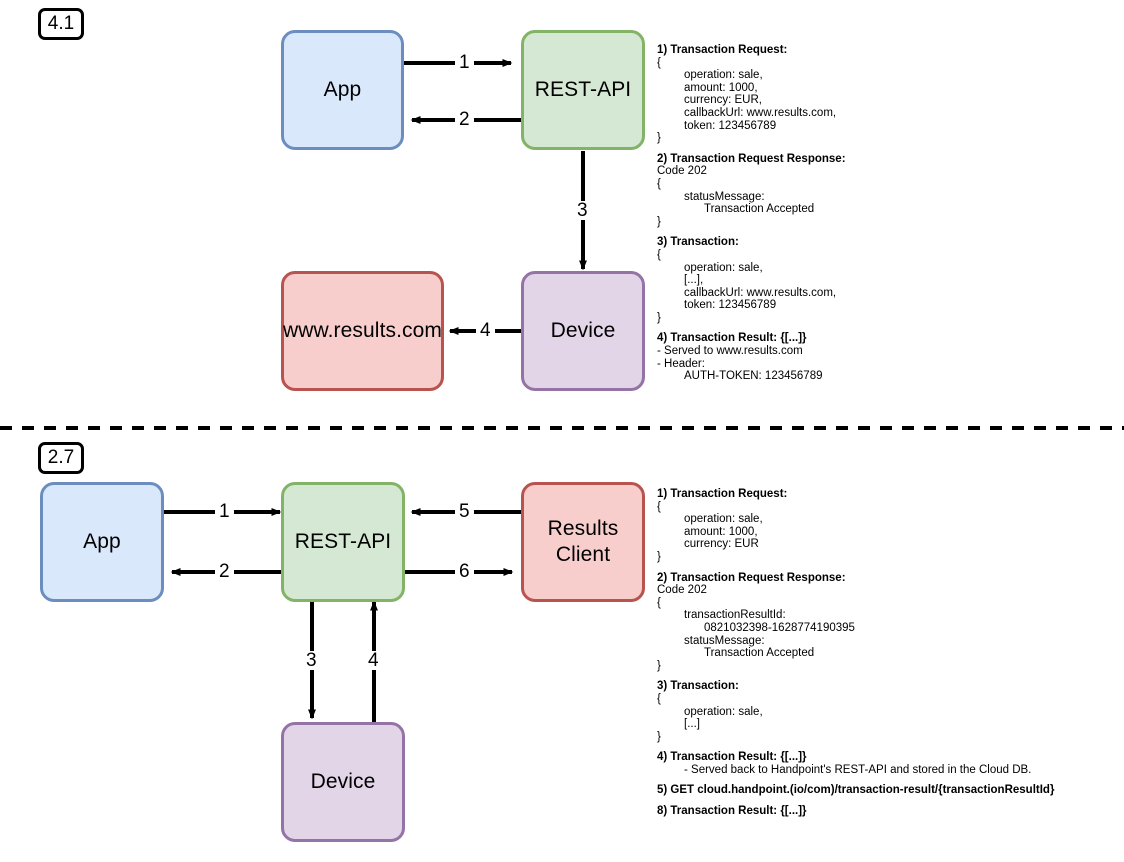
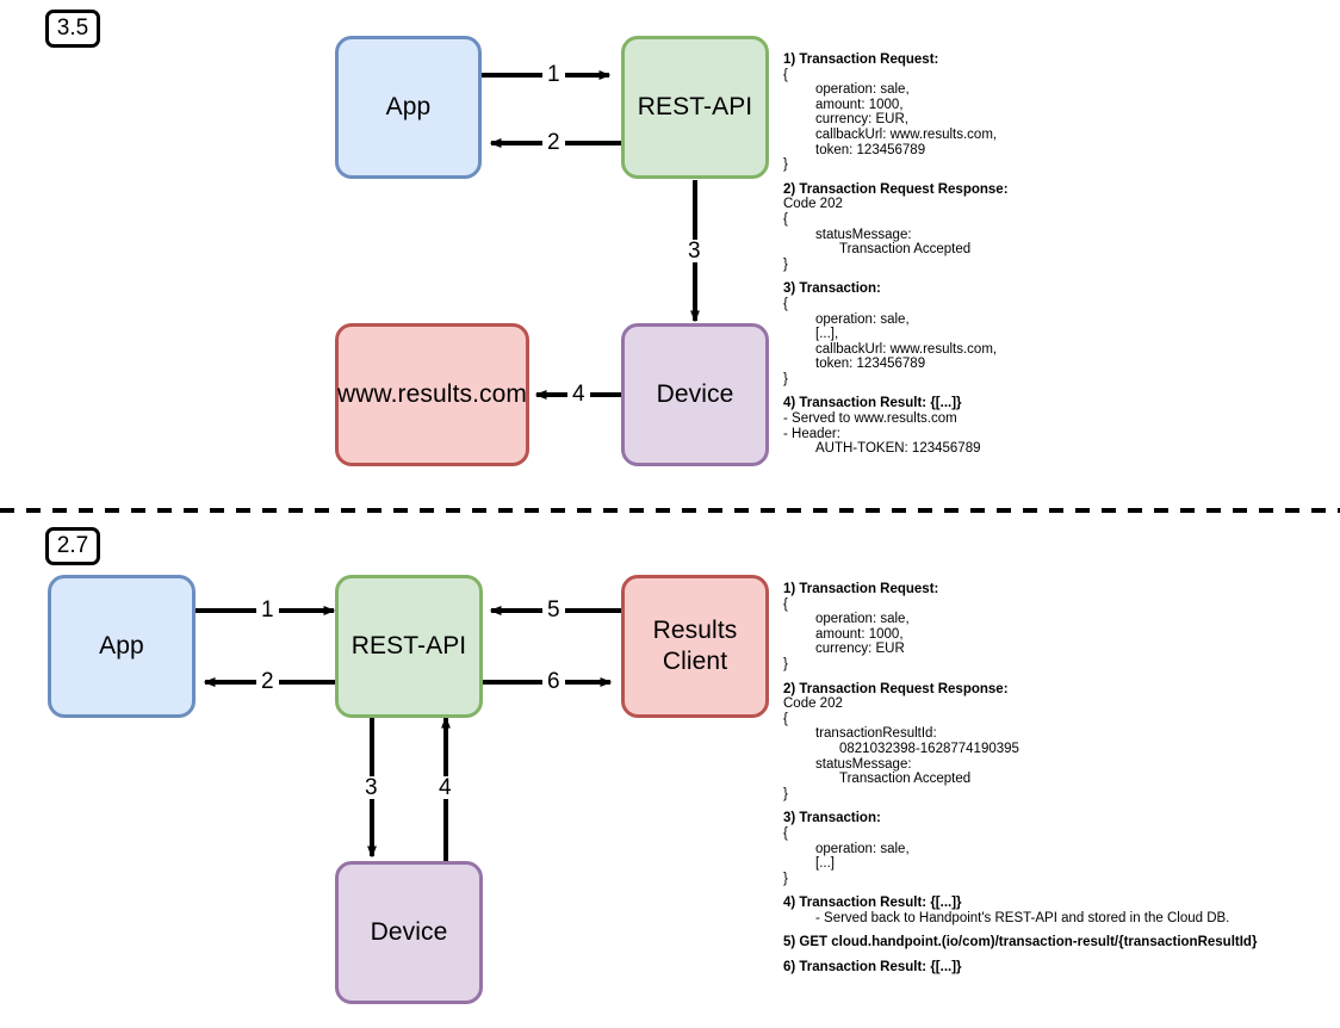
- 4.1
+ 3.5
  App
  REST-API
  www.results.com
  Device
  1
  2
  3
  4
  1) Transaction Request:
  {
  operation: sale,
  amount: 1000,
  currency: EUR,
  callbackUrl: www.results.com,
  token: 123456789
  }
  2) Transaction Request Response:
  Code 202
  {
  statusMessage:
  Transaction Accepted
  }
  3) Transaction:
  {
  operation: sale,
  [...],
  callbackUrl: www.results.com,
  token: 123456789
  }
  4) Transaction Result: {[...]}
  - Served to www.results.com
  - Header:
  AUTH-TOKEN: 123456789
  2.7
  App
  REST-API
  Results
  Client
  Device
  1
  2
  5
  6
  3
  4
  1) Transaction Request:
  {
  operation: sale,
  amount: 1000,
  currency: EUR
  }
  2) Transaction Request Response:
  Code 202
  {
  transactionResultId:
  0821032398-1628774190395
  statusMessage:
  Transaction Accepted
  }
  3) Transaction:
  {
  operation: sale,
  [...]
  }
  4) Transaction Result: {[...]}
  - Served back to Handpoint's REST-API and stored in the Cloud DB.
  5) GET cloud.handpoint.(io/com)/transaction-result/{transactionResultId}
- 8) Transaction Result: {[...]}
+ 6) Transaction Result: {[...]}
